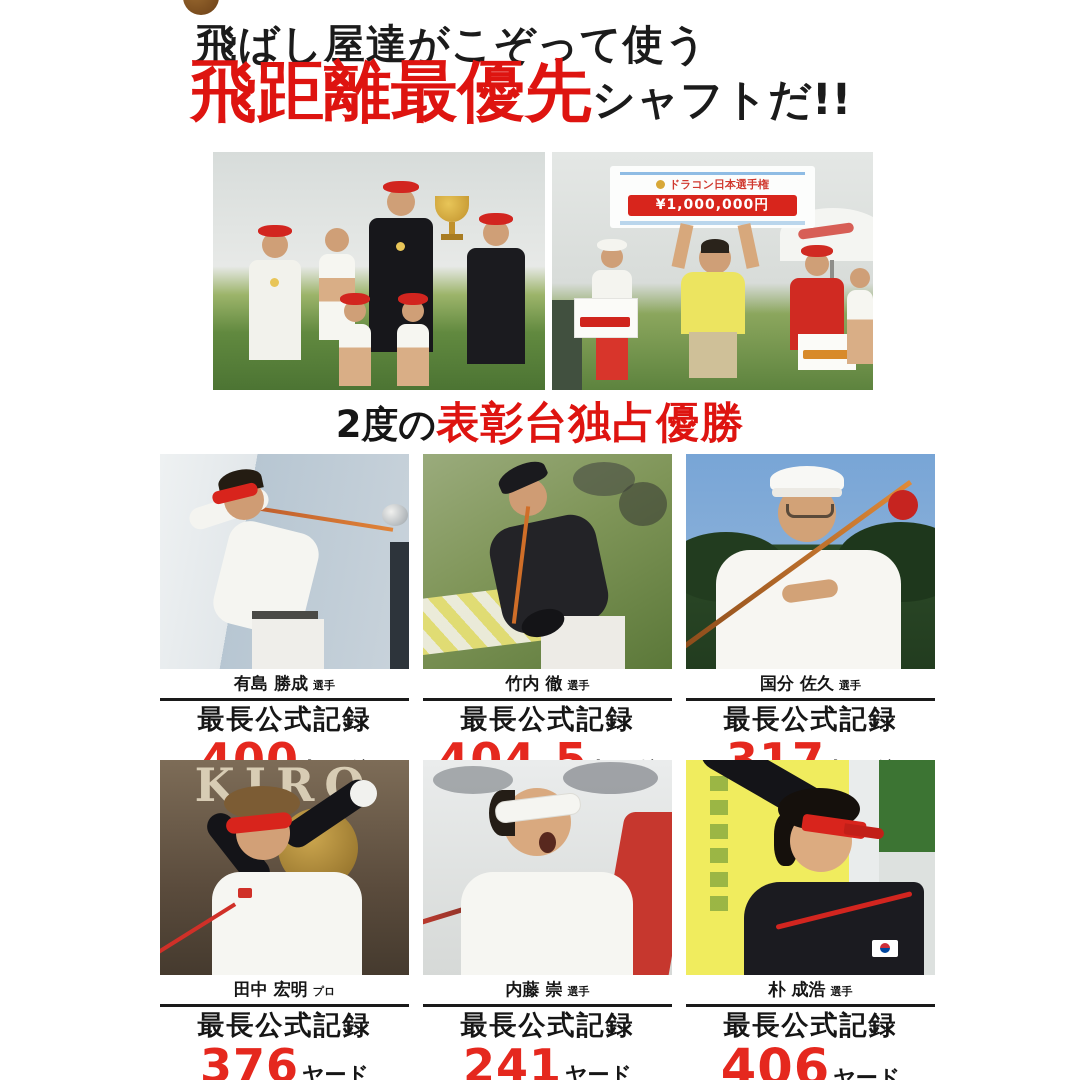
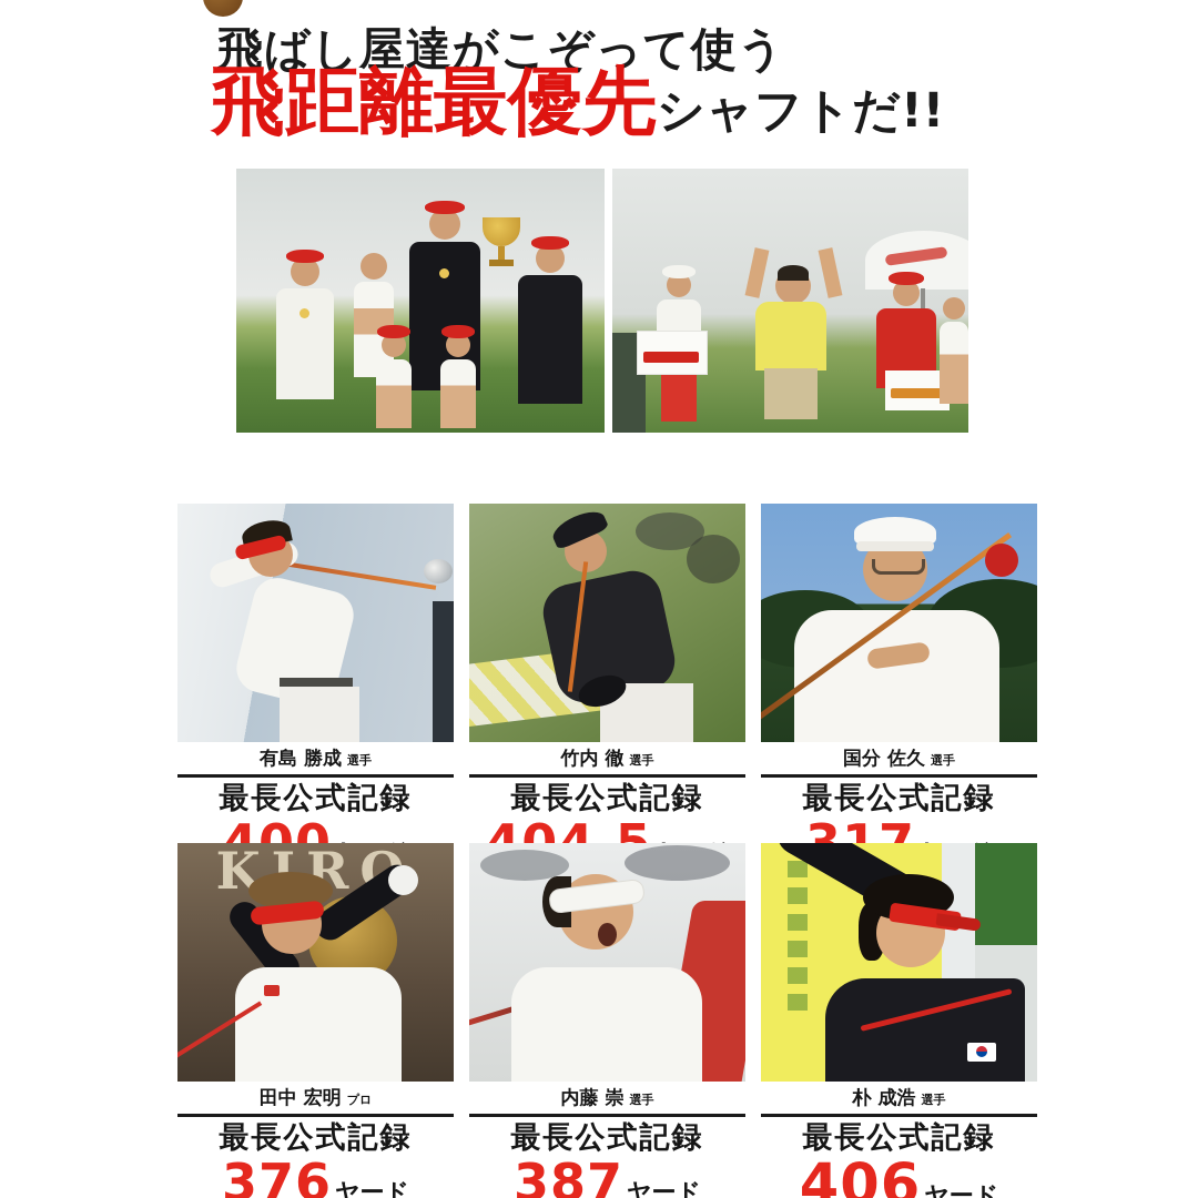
  飛ばし屋達がこぞって使う
  飛距離最優先シャフトだ!!
- ドラコン日本選手権
- ¥1,000,000円
- 2度の表彰台独占優勝
  有島 勝成 選手
  最長公式記録
  竹内 徹 選手
  最長公式記録
  国分 佐久 選手
  最長公式記録
  KIR
  田中 宏明 プロ
  最長公式記録
  376
  ヤード
  内藤 崇 選手
  最長公式記録
- 241
+ 387
  ヤード
  朴 成浩 選手
  最長公式記録
  406
  ヤード
